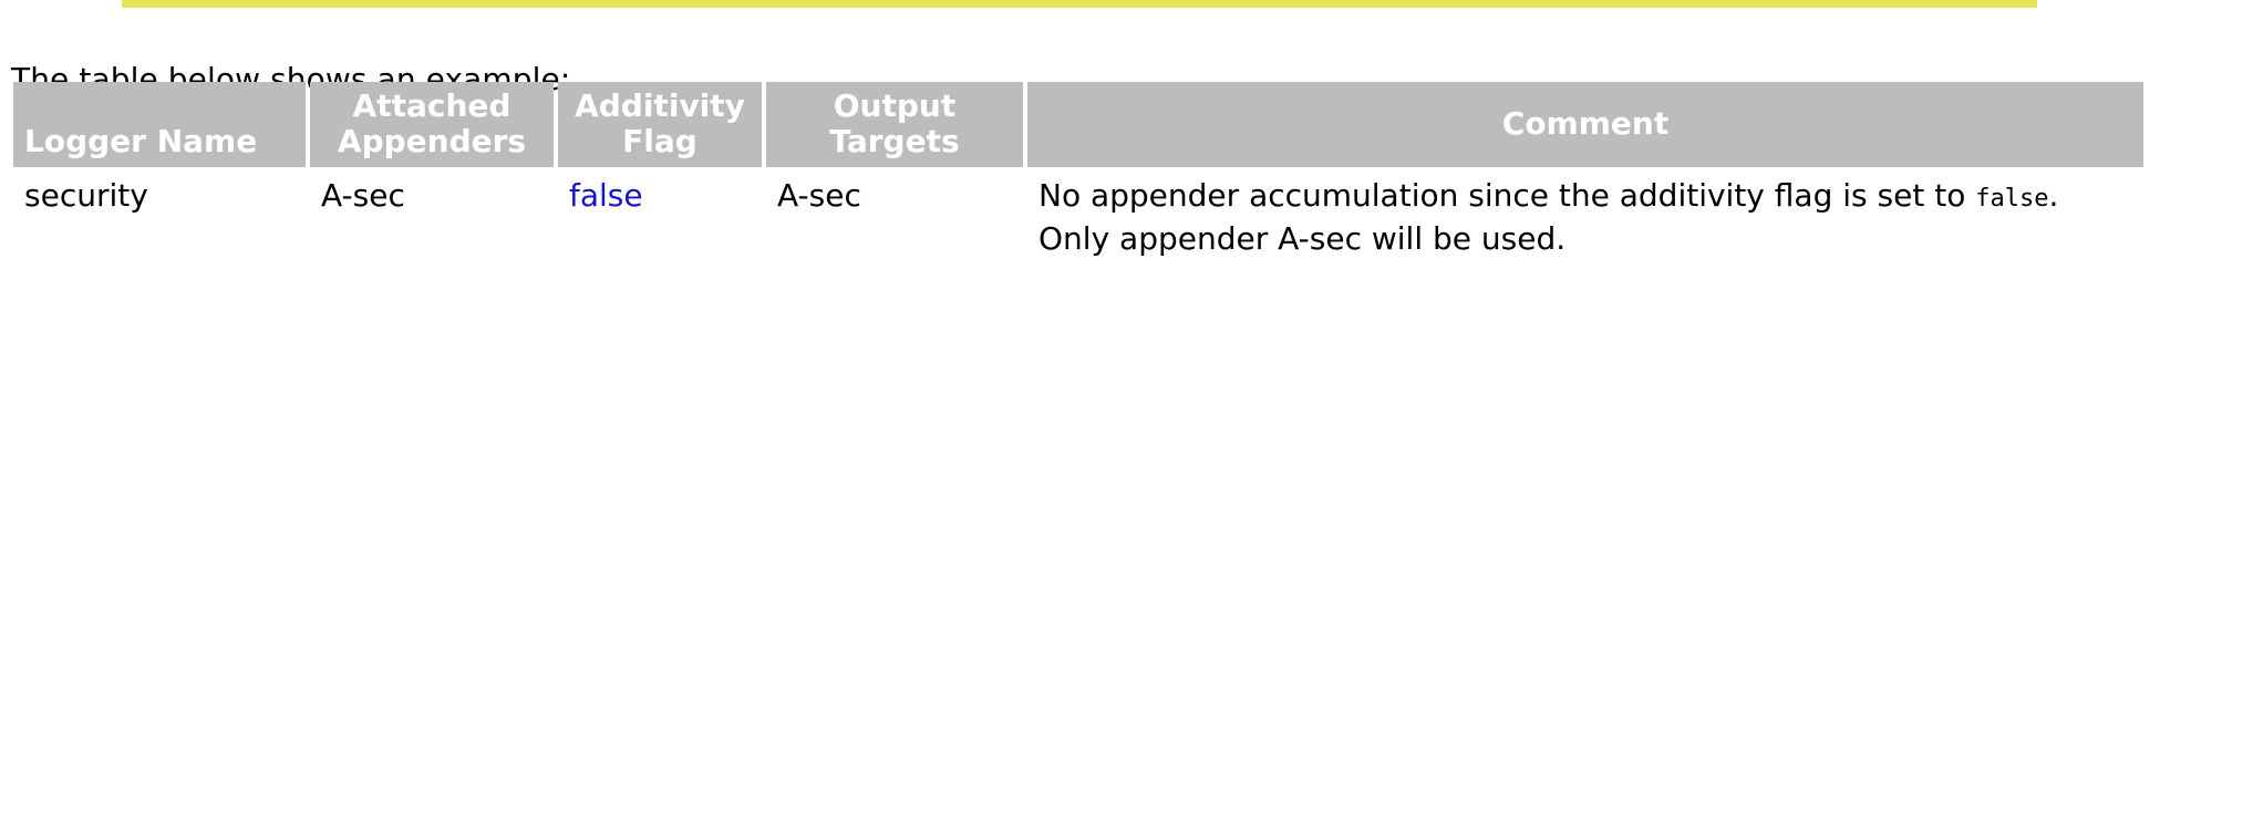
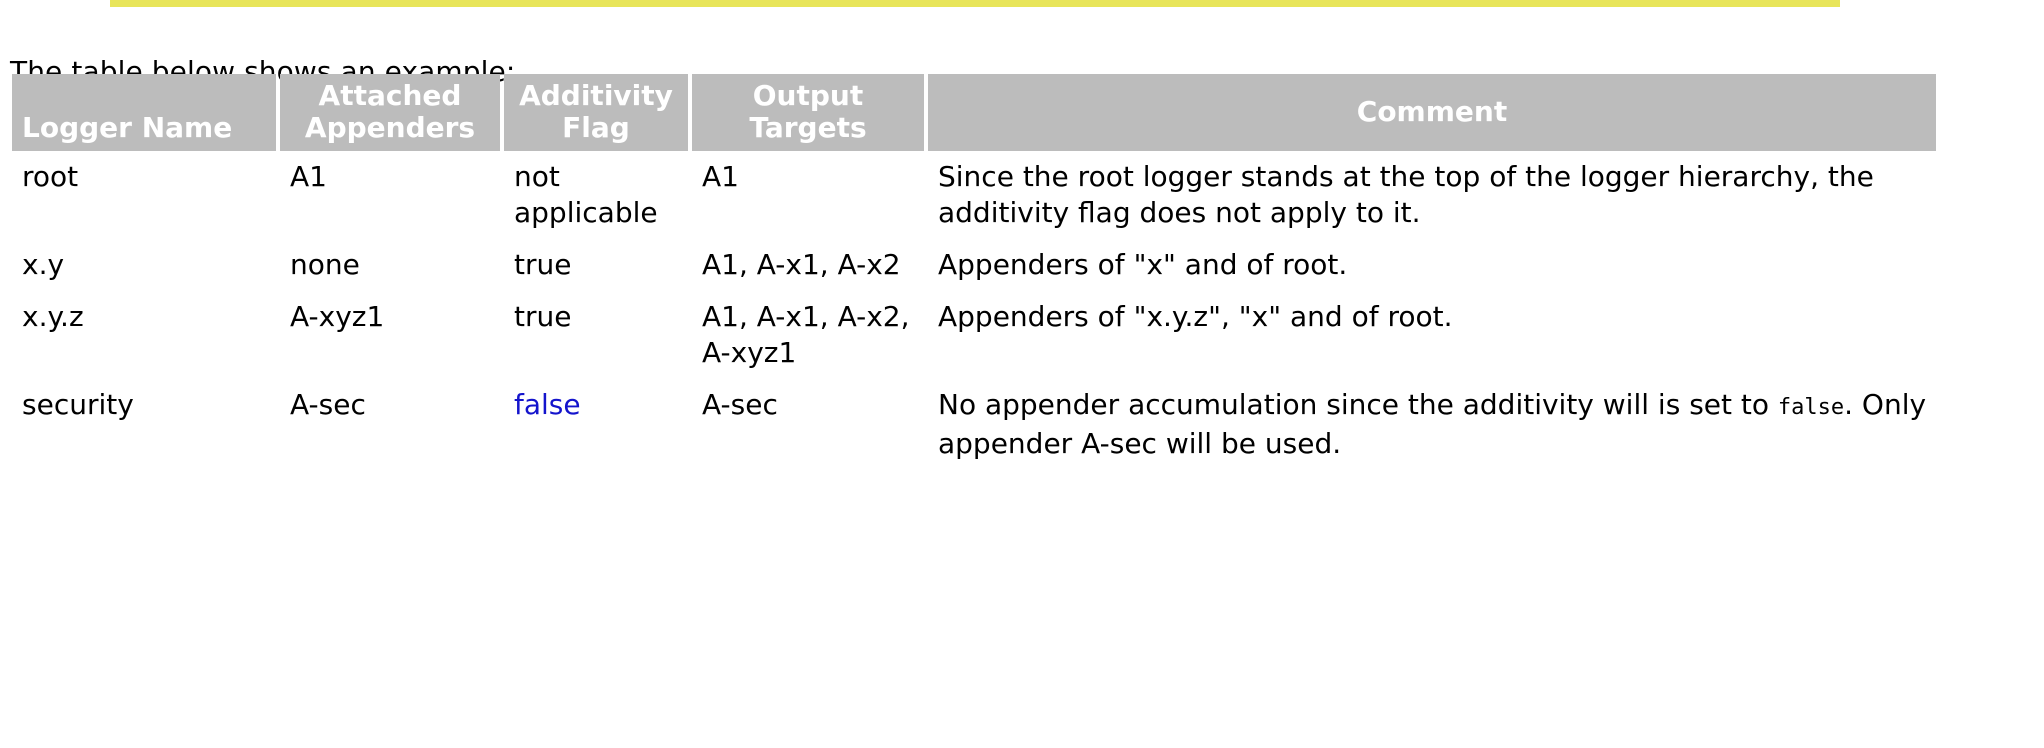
  The table below shows an example:
  Logger Name	Attached Appenders	Additivity Flag	Output Targets	Comment
+ root	A1	not applicable	A1	Since the root logger stands at the top of the logger hierarchy, the additivity flag does not apply to it.
+ x.y	none	true	A1, A-x1, A-x2	Appenders of "x" and of root.
+ x.y.z	A-xyz1	true	A1, A-x1, A-x2, A-xyz1	Appenders of "x.y.z", "x" and of root.
- security	A-sec	false	A-sec	No appender accumulation since the additivity flag is set to false. Only appender A-sec will be used.
+ security	A-sec	false	A-sec	No appender accumulation since the additivity will is set to false. Only appender A-sec will be used.
